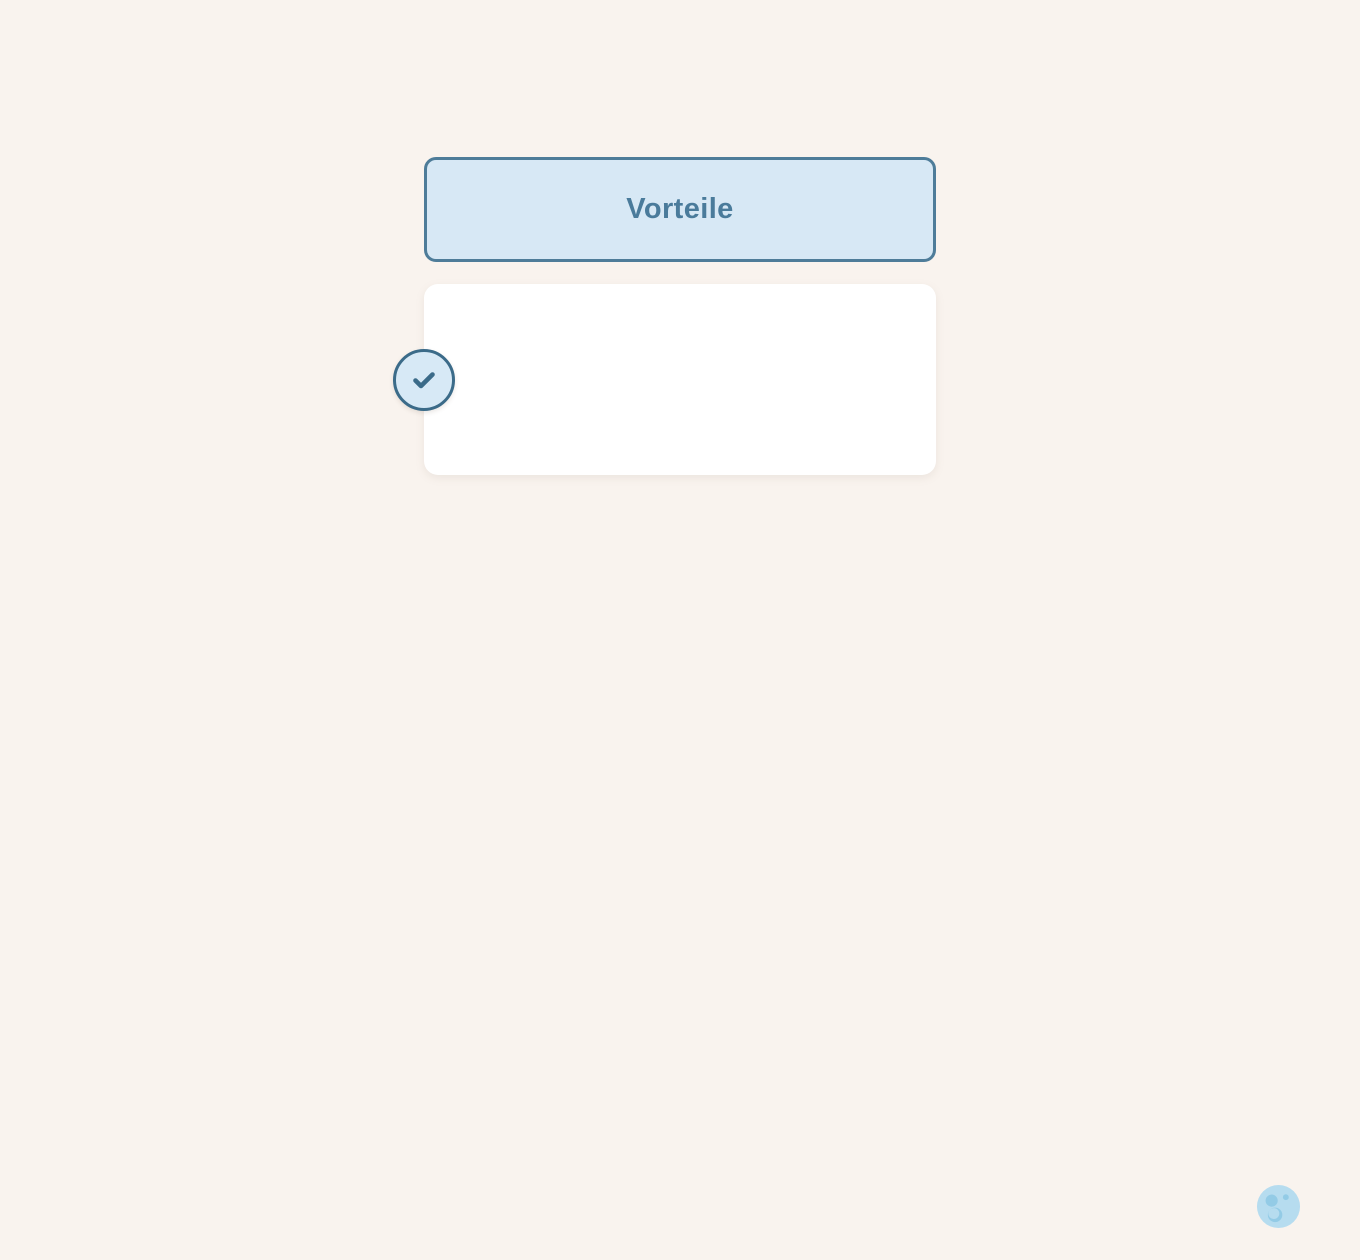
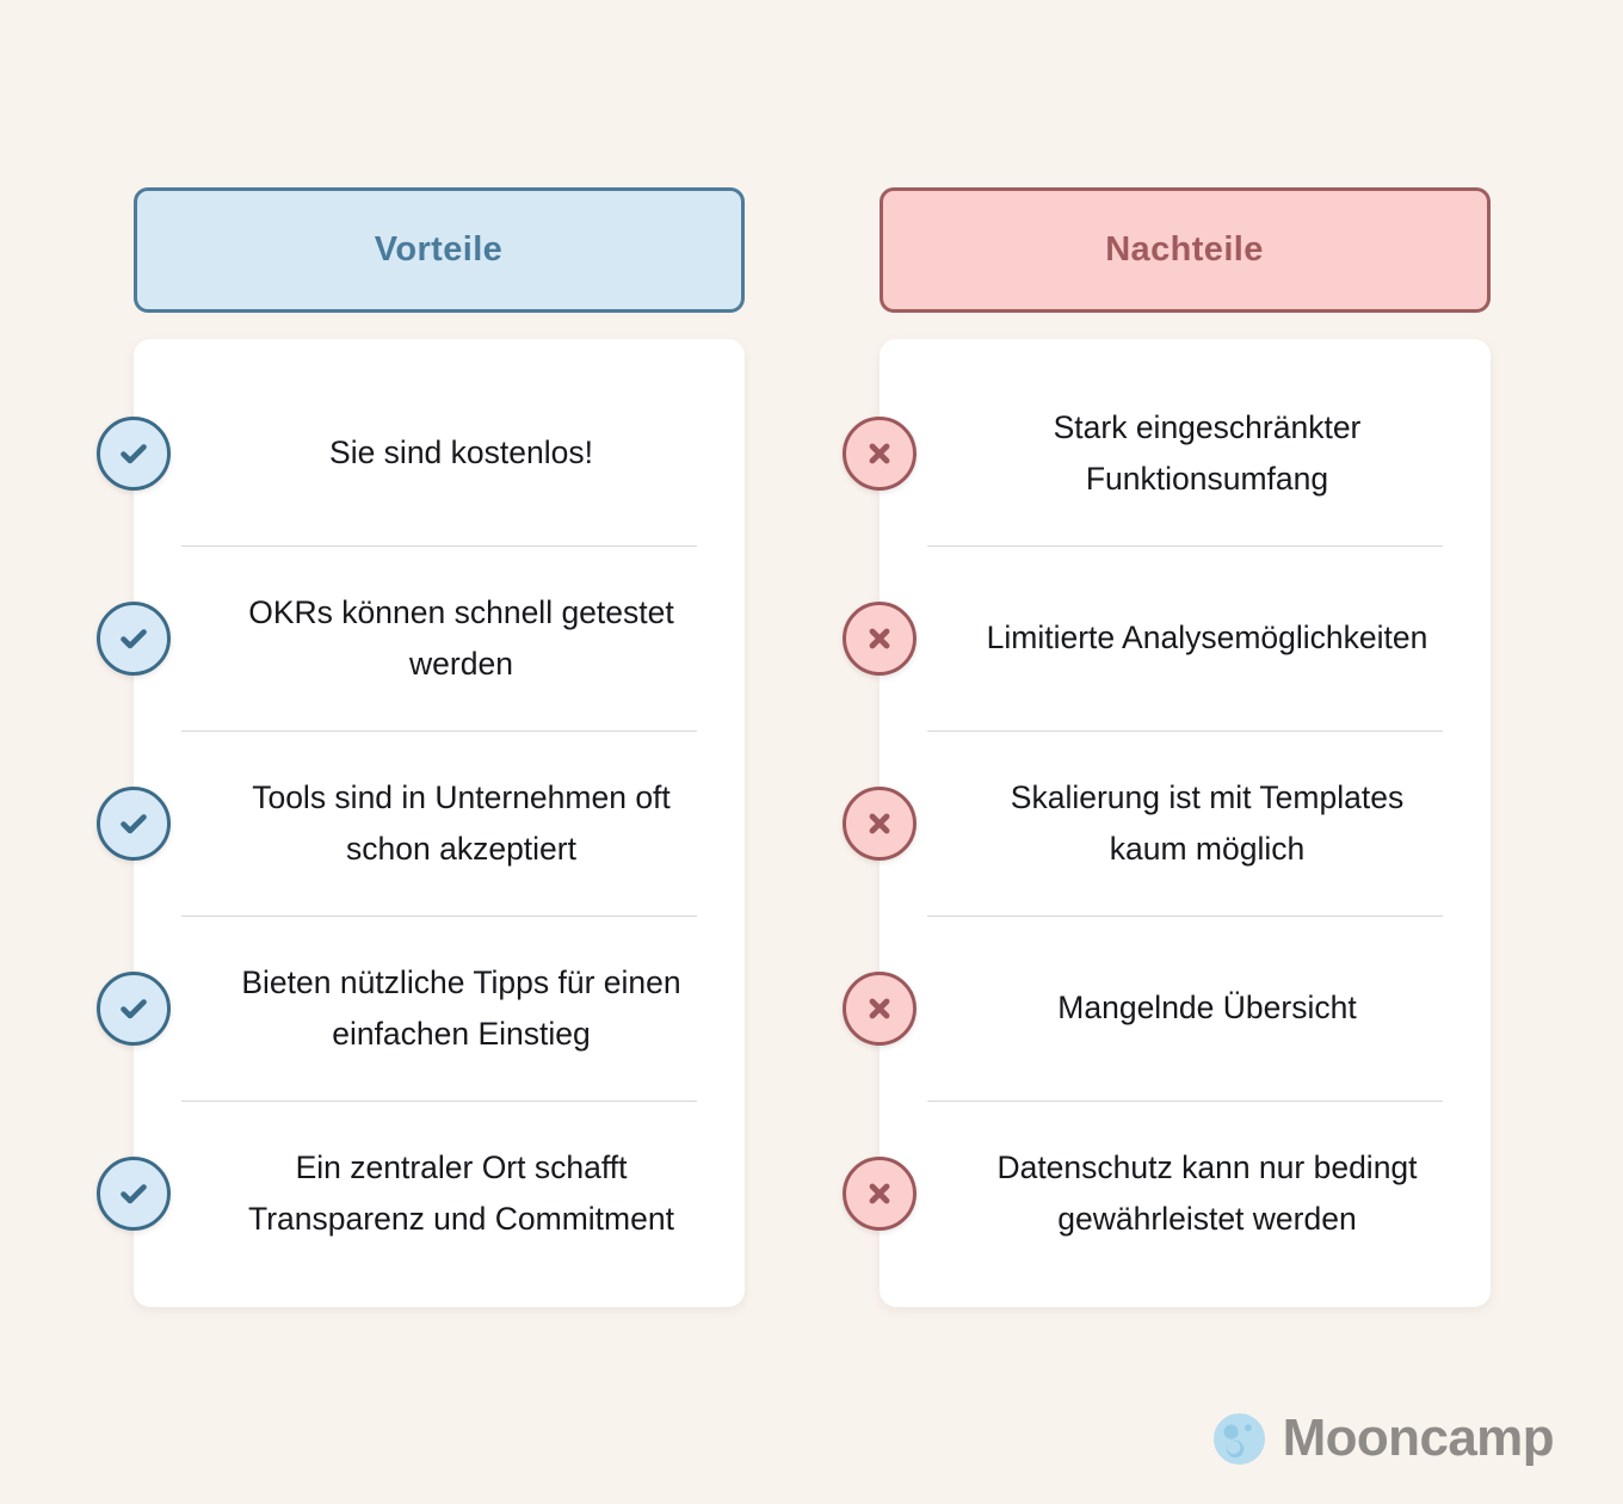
  Vorteile
+ Sie sind kostenlos!
+ OKRs können schnell getestet werden
+ Tools sind in Unternehmen oft schon akzeptiert
+ Bieten nützliche Tipps für einen einfachen Einstieg
+ Ein zentraler Ort schafft Transparenz und Commitment
+ Nachteile
+ Stark eingeschränkter Funktionsumfang
+ Limitierte Analysemöglichkeiten
+ Skalierung ist mit Templates kaum möglich
+ Mangelnde Übersicht
+ Datenschutz kann nur bedingt gewährleistet werden
+ Mooncamp
